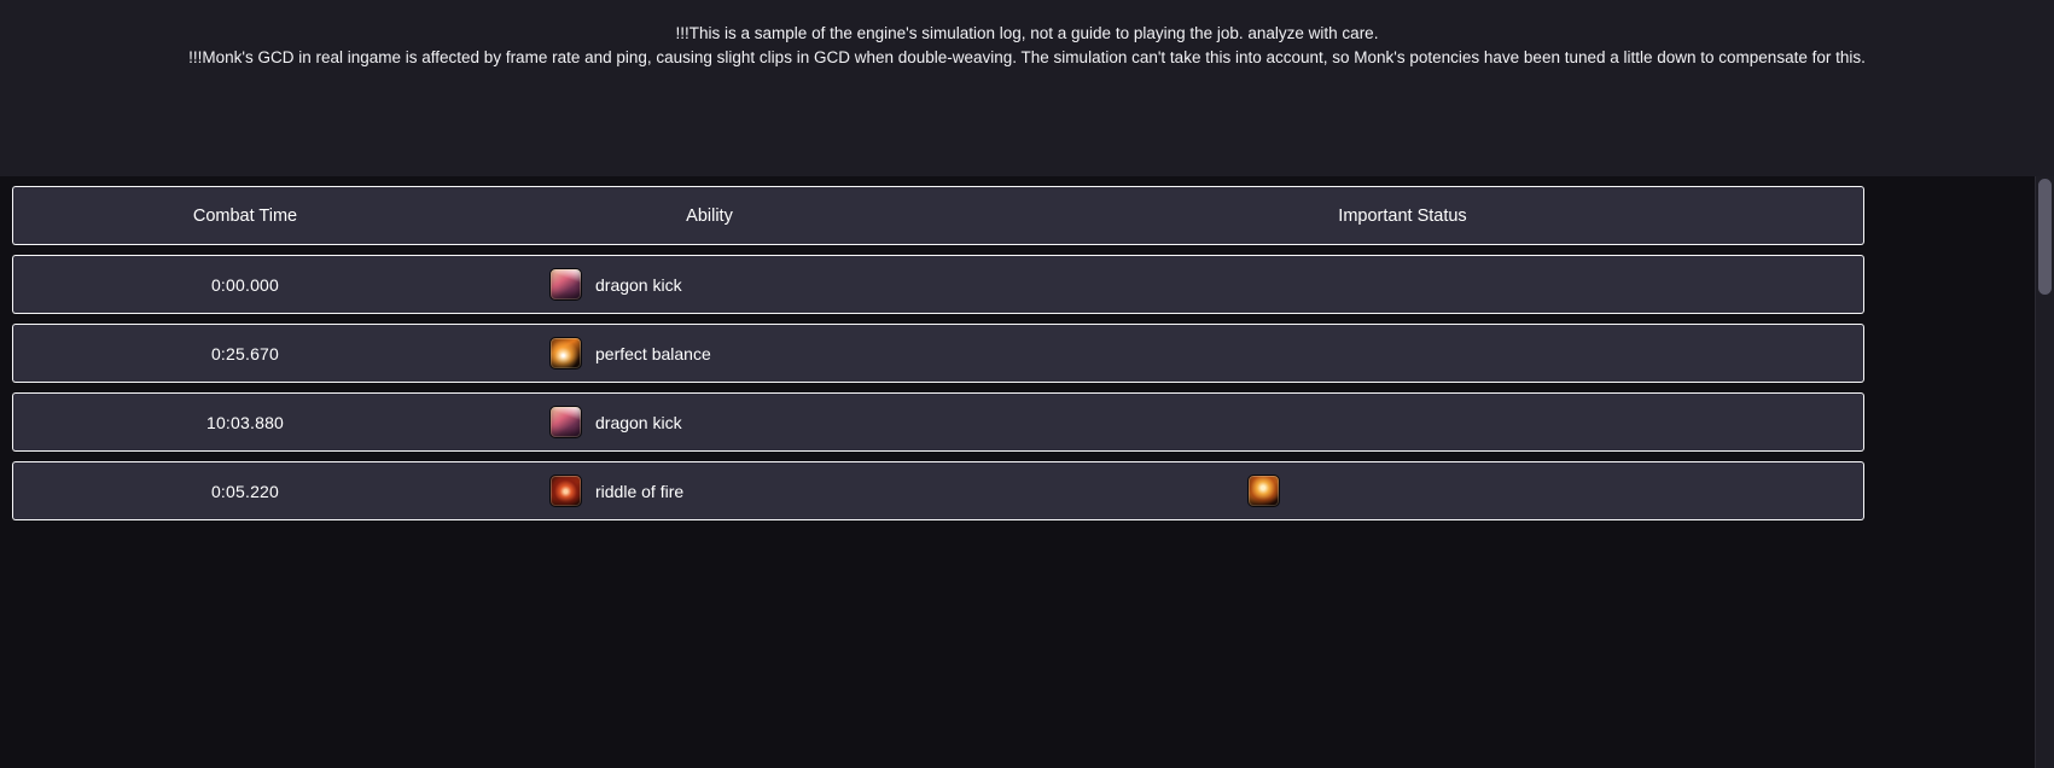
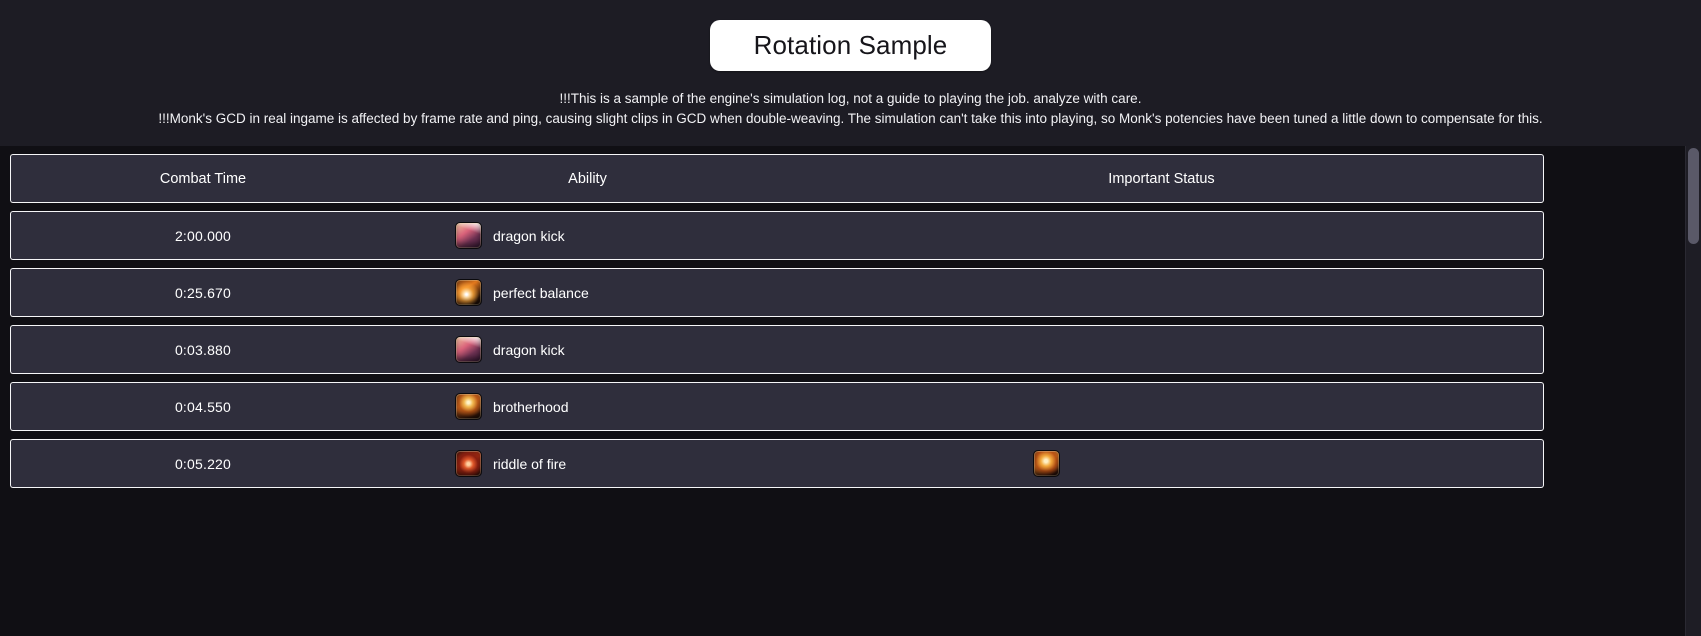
+ Rotation Sample
  !!!This is a sample of the engine's simulation log, not a guide to playing the job. analyze with care.
- !!!Monk's GCD in real ingame is affected by frame rate and ping, causing slight clips in GCD when double-weaving. The simulation can't take this into account, so Monk's potencies have been tuned a little down to compensate for this.
+ !!!Monk's GCD in real ingame is affected by frame rate and ping, causing slight clips in GCD when double-weaving. The simulation can't take this into playing, so Monk's potencies have been tuned a little down to compensate for this.
  Combat Time	Ability	Important Status
- 0:00.000	dragon kick
+ 2:00.000	dragon kick
  0:25.670	perfect balance
- 10:03.880	dragon kick
+ 0:03.880	dragon kick
+ 0:04.550	brotherhood
  0:05.220	riddle of fire
